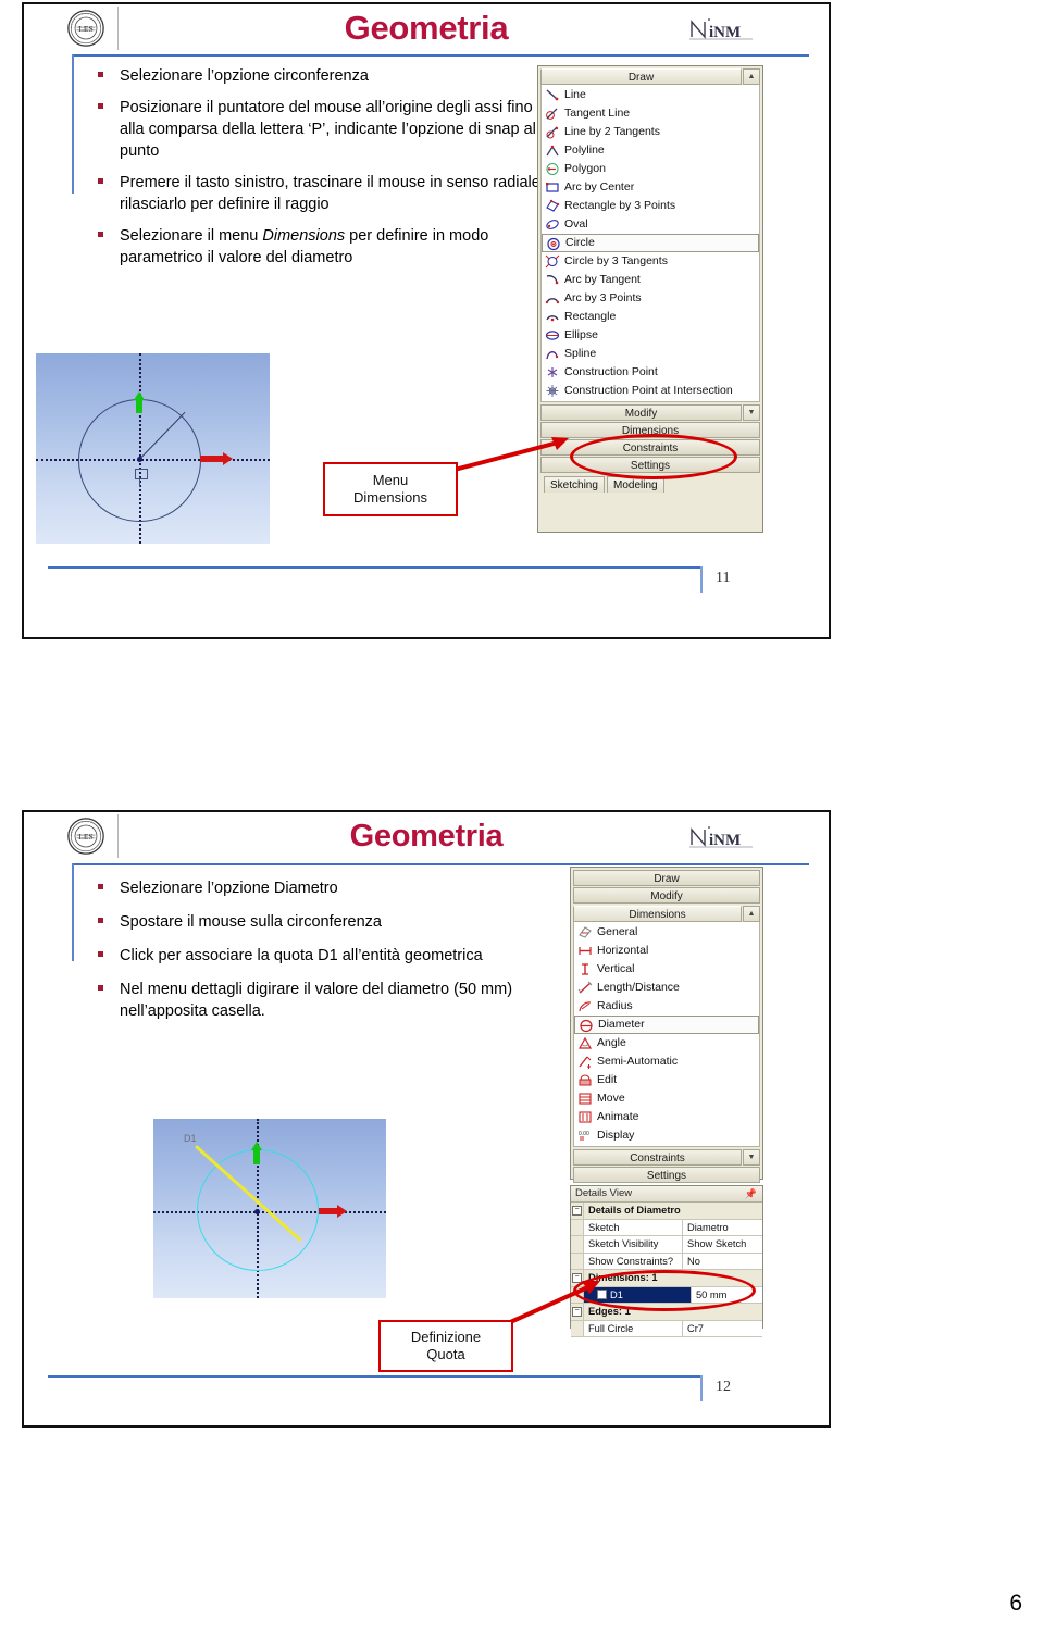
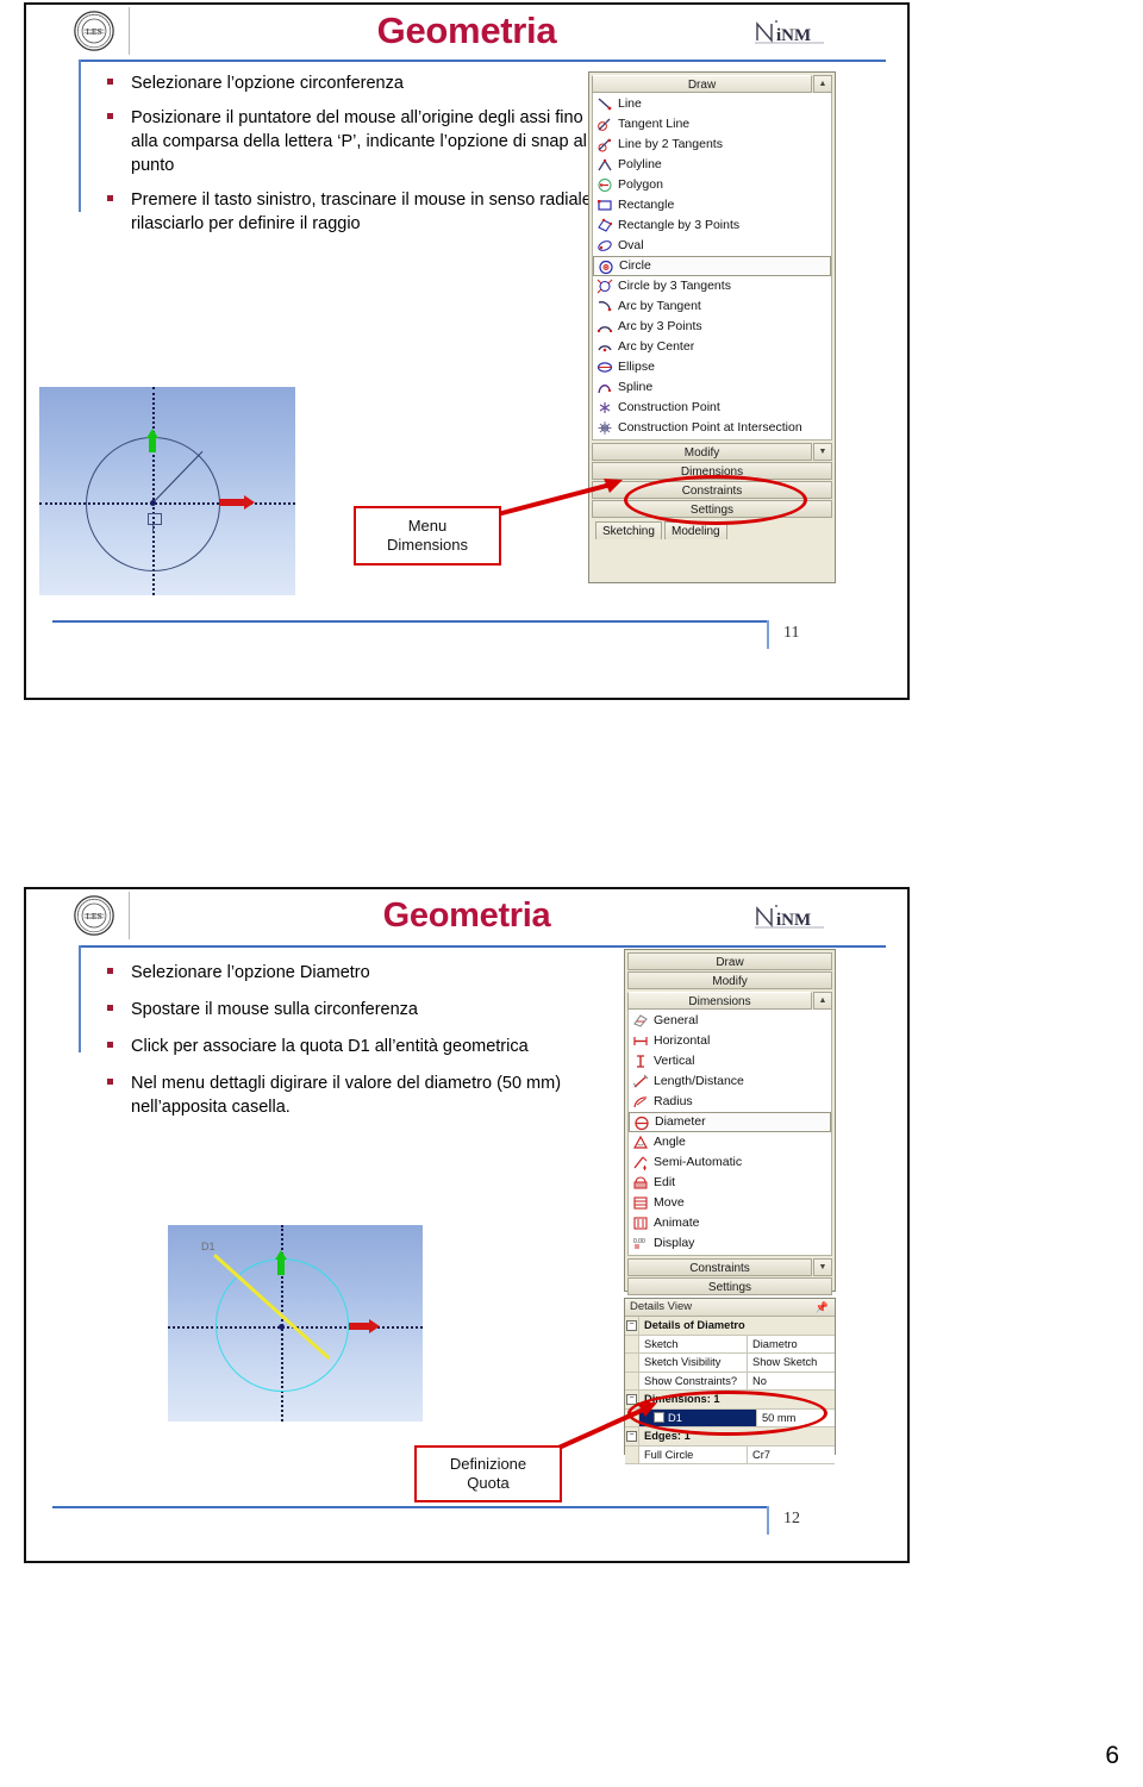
  LES
  Geometria
  iNM
  Selezionare l’opzione circonferenza
  Posizionare il puntatore del mouse all’origine degli assi fino alla comparsa della lettera ‘P’, indicante l’opzione di snap al punto
  Premere il tasto sinistro, trascinare il mouse in senso radiale rilasciarlo per definire il raggio
- Selezionare il menu Dimensions per definire in modo parametrico il valore del diametro
  Draw
  Line
  Tangent Line
  Line by 2 Tangents
  Polyline
  Polygon
- Arc by Center
+ Rectangle
  Rectangle by 3 Points
  Oval
  Circle
  Circle by 3 Tangents
  Arc by Tangent
  Arc by 3 Points
- Rectangle
+ Arc by Center
  Ellipse
  Spline
  Construction Point
  Construction Point at Intersection
  Modify
  Dimensions
  Constraints
  Settings
  Sketching
  Modeling
  Menu
  Dimensions
  11
  LES
  Geometria
  iNM
  Selezionare l’opzione Diametro
  Spostare il mouse sulla circonferenza
  Click per associare la quota D1 all’entità geometrica
  Nel menu dettagli digirare il valore del diametro (50 mm) nell’apposita casella.
  D1
  Draw
  Modify
  Dimensions
  General
  Horizontal
  Vertical
  Length/Distance
  Radius
  Diameter
  Angle
  Semi-Automatic
  Edit
  Move
  Animate
  Display
  Constraints
  Settings
  Details View
  📌
  Details of Diametro
  Sketch
  Diametro
  Sketch Visibility
  Show Sketch
  Show Constraints?
  No
  Dimensions: 1
  D1
  50 mm
  Edges: 1
  Full Circle
  Cr7
  Definizione
  Quota
  12
  6
